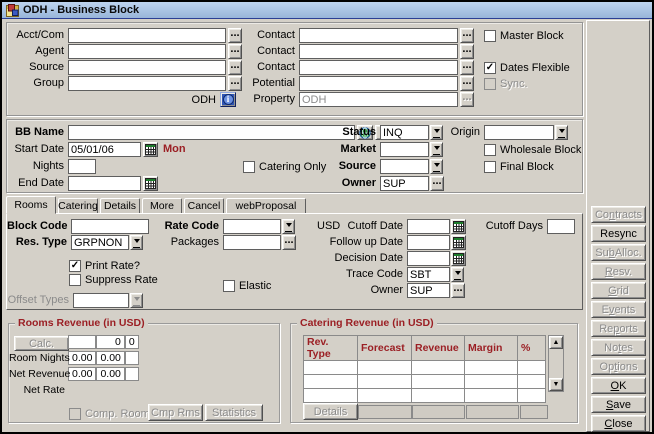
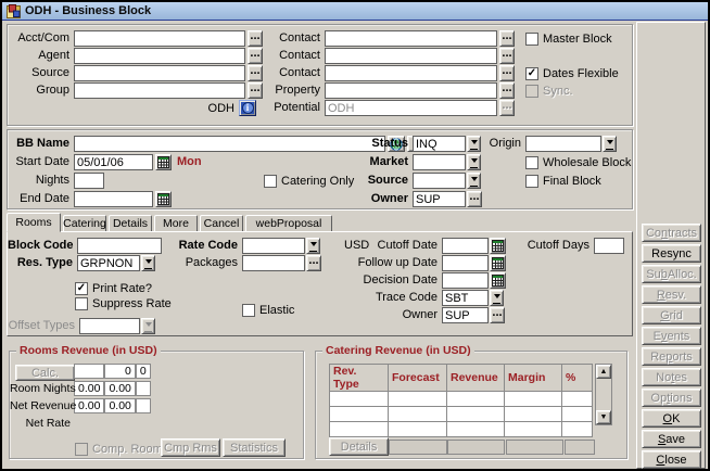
  ODH - Business Block
  Acct/Com
  ...
  Agent
  ...
  Source
  ...
  Group
  ...
  Contact
  ...
  Contact
  ...
  Contact
  ...
- Potential
+ Property
  ...
- Property
+ Potential
  ODH
  ...
  Master Block
  ✓
  Dates Flexible
  Sync.
  ODH
  i
  BB Name
  Status
  INQ
  Origin
  Start Date
  05/01/06
  Mon
  Market
  Wholesale Block
  Nights
  Catering Only
  Source
  Final Block
  End Date
  Owner
  SUP
  ...
  Rooms
  Catering
  Details
  More
  Cancel
  webProposal
  Block Code
  Rate Code
  USD
  Cutoff Date
  Cutoff Days
  Res. Type
  GRPNON
  Packages
  ...
  Follow up Date
  Decision Date
  ✓
  Print Rate?
  Trace Code
  SBT
  Suppress Rate
  Elastic
  Owner
  SUP
  ...
  Offset Types
  Rooms Revenue (in USD)
  Calc.
  	0	0
  0.00	0.00
  0.00	0.00
  Room Nights
  Net Revenue
  Net Rate
  Comp. Room
  Cmp Rms
  Statistics
  Catering Revenue (in USD)
  Rev. Type	Forecast	Revenue	Margin	%
  Details
  Co
  n
  tracts
  Resync
  Su
  b
  Alloc.
  R
  esv.
  G
  rid
  E
  v
  ents
  Re
  p
  orts
  No
  t
  es
  Op
  t
  ions
  O
  K
  S
  ave
  C
  lose
